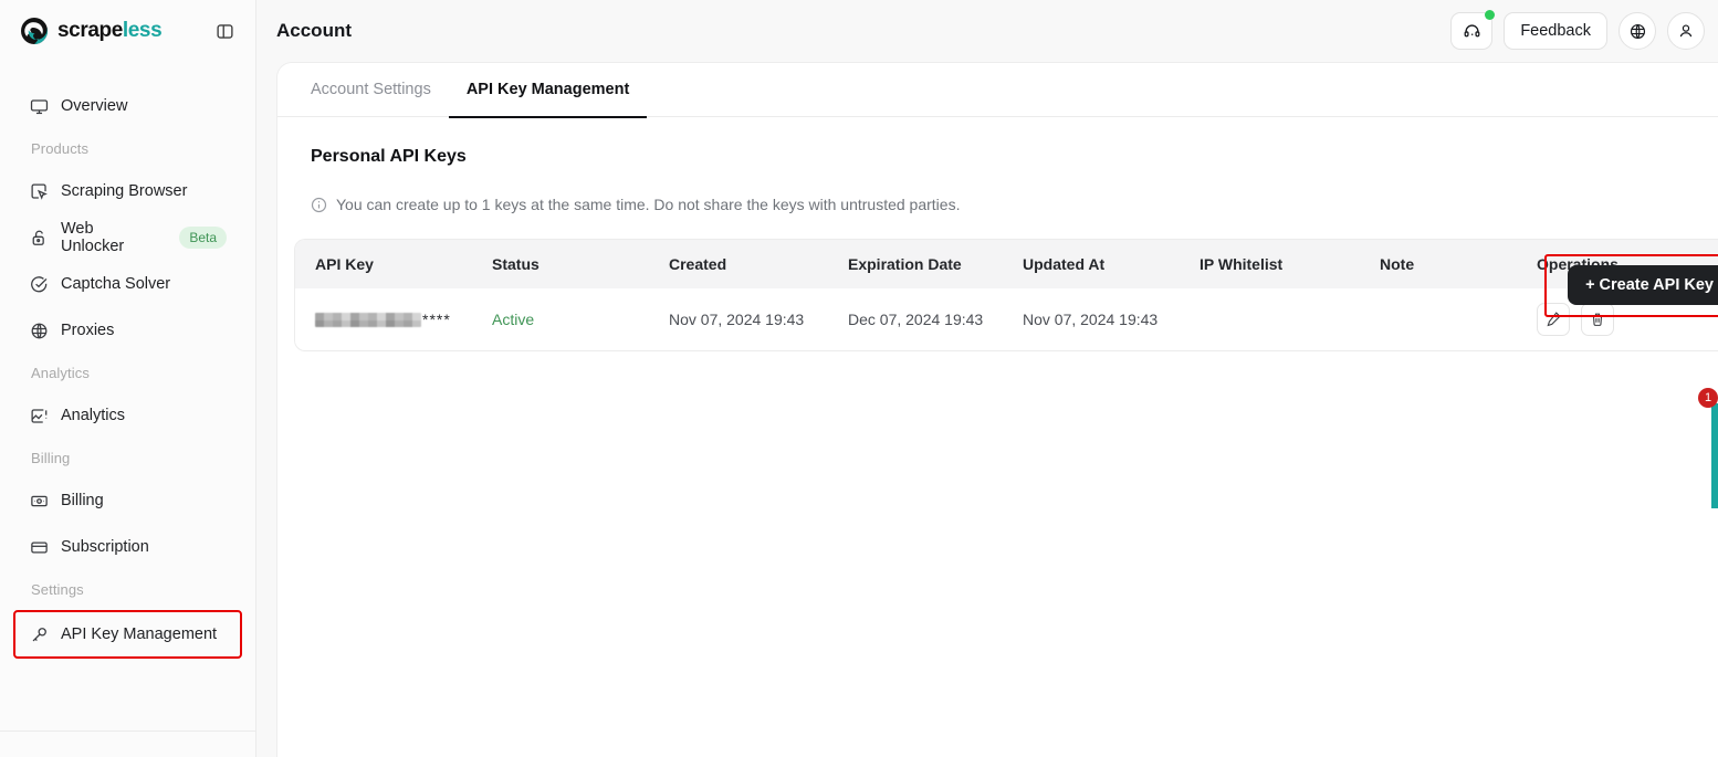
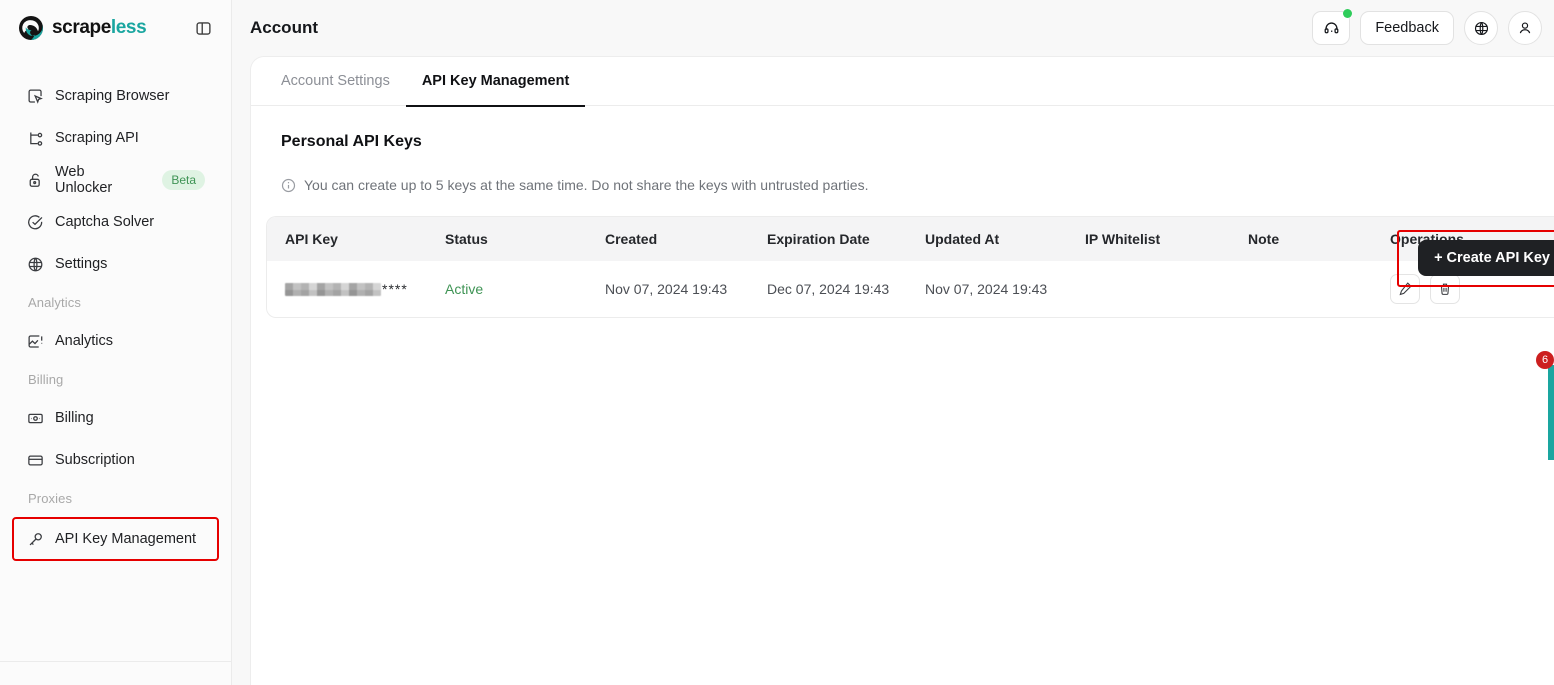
  scrapeless
- Overview
- Products
  Scraping Browser
+ Scraping API
  Web Unlocker
  Beta
  Captcha Solver
- Proxies
+ Settings
  Analytics
  Analytics
  Billing
  Billing
  Subscription
- Settings
+ Proxies
  API Key Management
  Account
  Feedback
  Account Settings
  API Key Management
  Personal API Keys
- You can create up to 1 keys at the same time. Do not share the keys with untrusted parties.
+ You can create up to 5 keys at the same time. Do not share the keys with untrusted parties.
  + Create API Key
  API Key	Status	Created	Expiration Date	Updated At	IP Whitelist	Note	Operations
  ****	Active	Nov 07, 2024 19:43	Dec 07, 2024 19:43	Nov 07, 2024 19:43
- 1
+ 6
